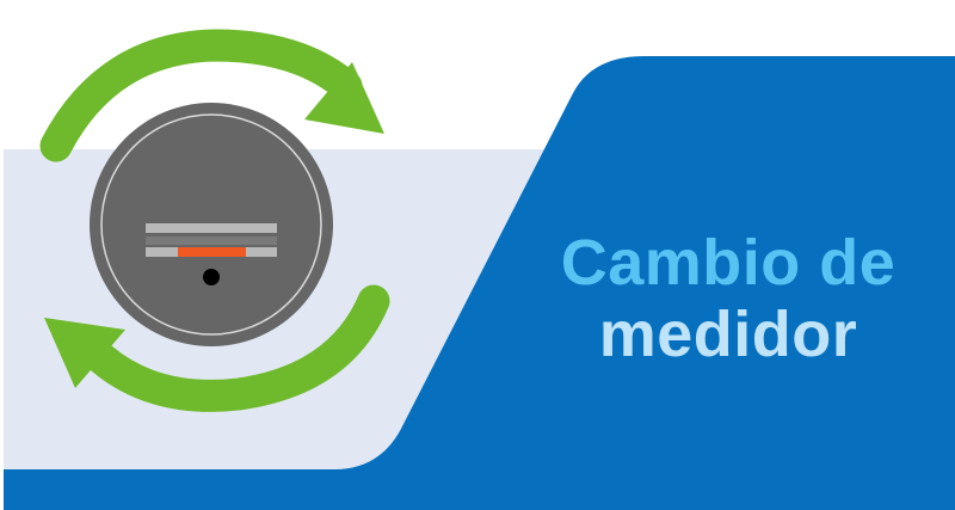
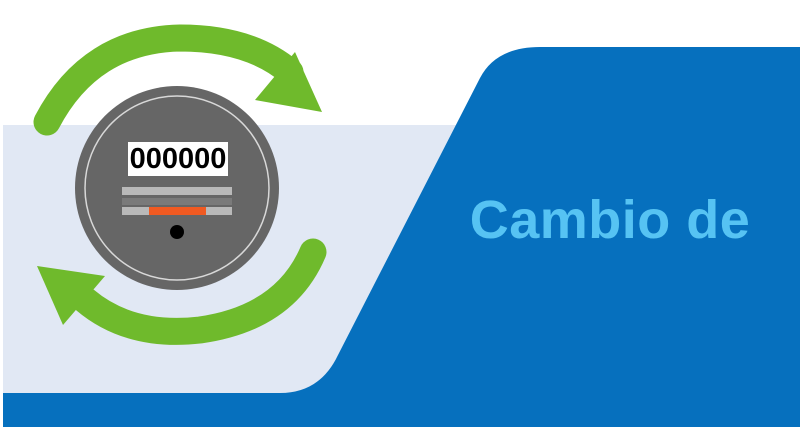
+ 000000
  Cambio de
- medidor
